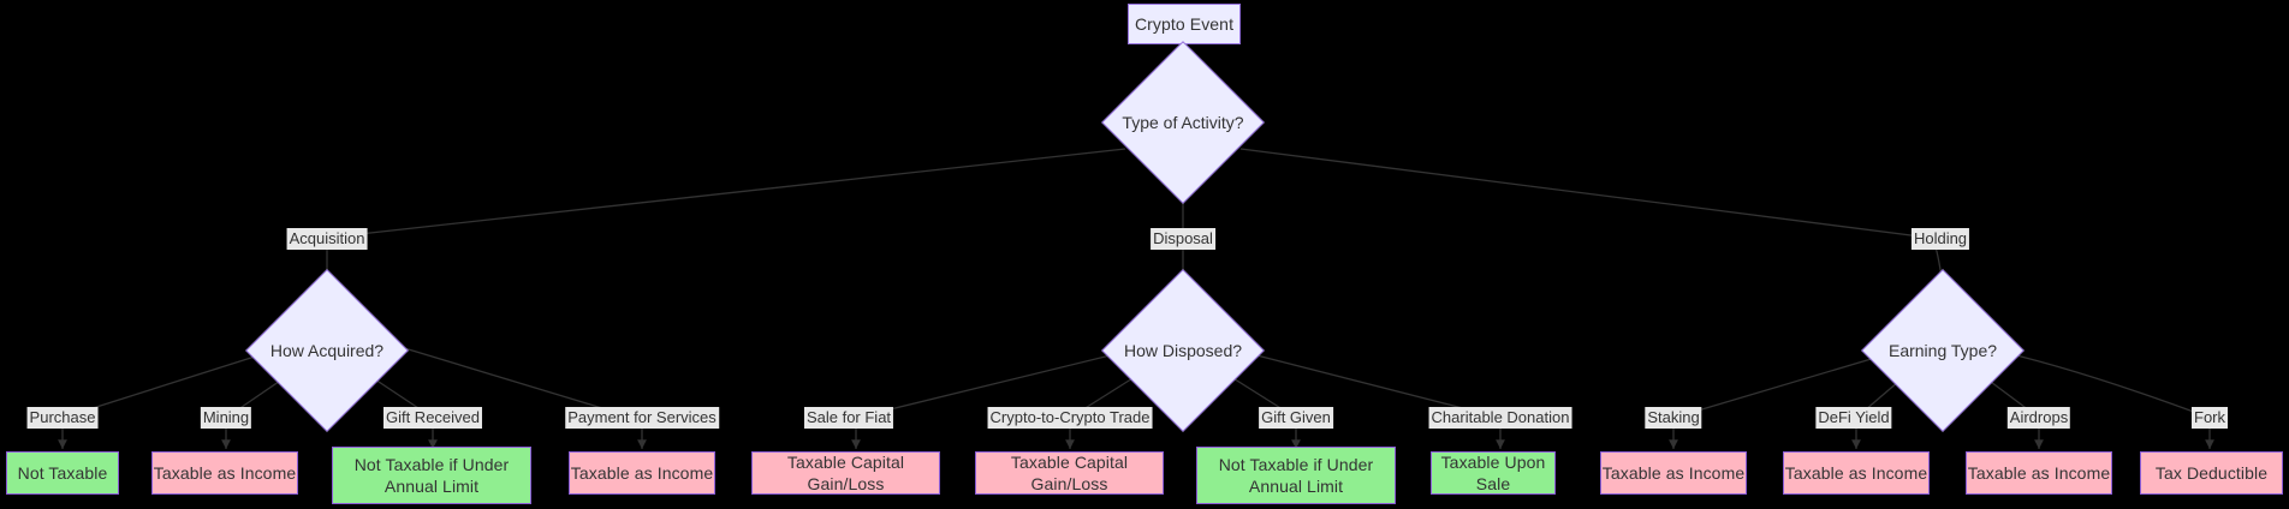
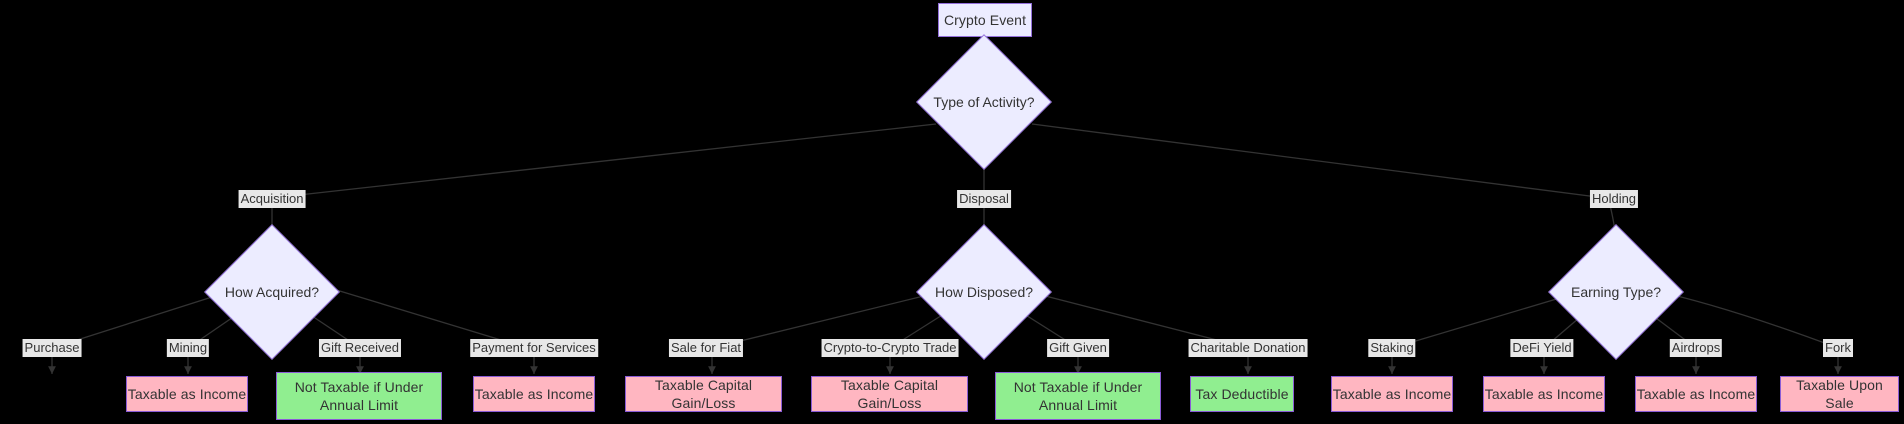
  Crypto Event
  Type of Activity?
  How Acquired?
  How Disposed?
  Earning Type?
  Acquisition
  Disposal
  Holding
  Purchase
  Mining
  Gift Received
  Payment for Services
  Sale for Fiat
  Crypto-to-Crypto Trade
  Gift Given
  Charitable Donation
  Staking
  DeFi Yield
  Airdrops
  Fork
- Not Taxable
  Taxable as Income
  Not Taxable if Under
  Annual Limit
  Taxable as Income
  Taxable Capital Gain/Loss
  Taxable Capital Gain/Loss
  Not Taxable if Under
  Annual Limit
- Taxable Upon Sale
+ Tax Deductible
  Taxable as Income
  Taxable as Income
  Taxable as Income
- Tax Deductible
+ Taxable Upon Sale
